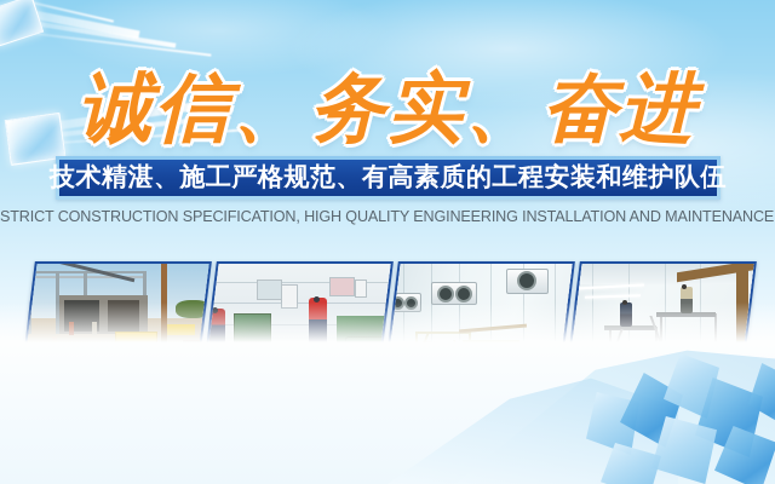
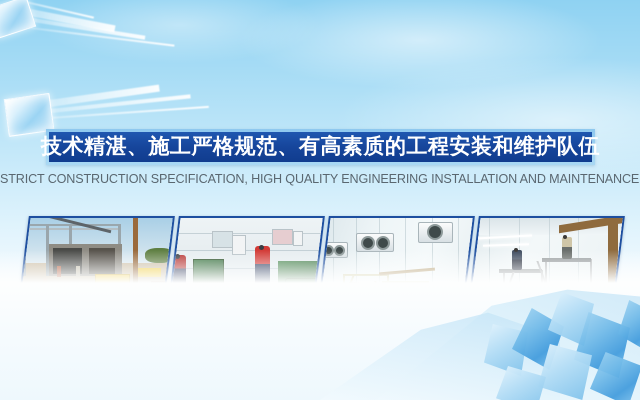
- 诚信、务实、奋进
  技术精湛、施工严格规范、有高素质的工程安装和维护队伍
  STRICT CONSTRUCTION SPECIFICATION, HIGH QUALITY ENGINEERING INSTALLATION AND MAINTENANCE
